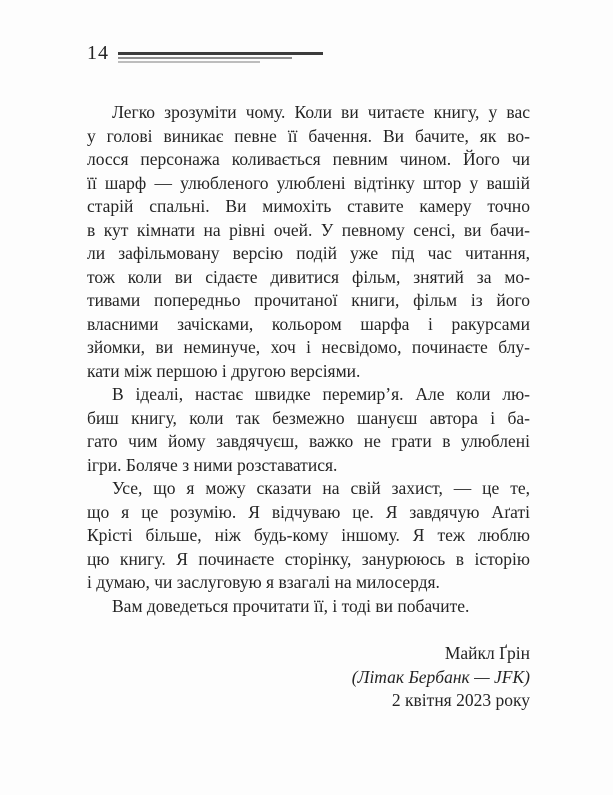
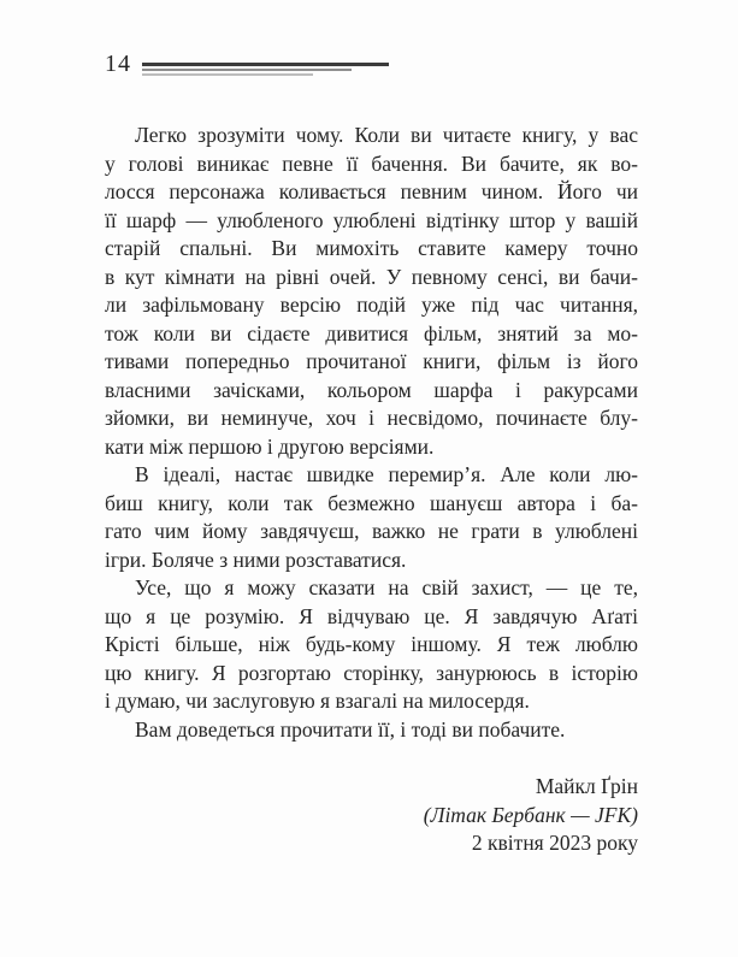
  14
  Легко зрозуміти чому. Коли ви читаєте книгу, у вас
  у голові виникає певне її бачення. Ви бачите, як во-
  лосся персонажа коливається певним чином. Його чи
  її шарф — улюбленого улюблені відтінку штор у вашій
  старій спальні. Ви мимохіть ставите камеру точно
  в кут кімнати на рівні очей. У певному сенсі, ви бачи-
  ли зафільмовану версію подій уже під час читання,
  тож коли ви сідаєте дивитися фільм, знятий за мо-
  тивами попередньо прочитаної книги, фільм із його
  власними зачісками, кольором шарфа і ракурсами
  зйомки, ви неминуче, хоч і несвідомо, починаєте блу-
  кати між першою і другою версіями.
  В ідеалі, настає швидке перемир’я. Але коли лю-
  биш книгу, коли так безмежно шануєш автора і ба-
  гато чим йому завдячуєш, важко не грати в улюблені
  ігри. Боляче з ними розставатися.
  Усе, що я можу сказати на свій захист, — це те,
  що я це розумію. Я відчуваю це. Я завдячую Аґаті
  Крісті більше, ніж будь-кому іншому. Я теж люблю
- цю книгу. Я починаєте сторінку, занурююсь в історію
+ цю книгу. Я розгортаю сторінку, занурююсь в історію
  і думаю, чи заслуговую я взагалі на милосердя.
  Вам доведеться прочитати її, і тоді ви побачите.
  Майкл Ґрін
  (Літак Бербанк — JFK)
  2 квітня 2023 року
